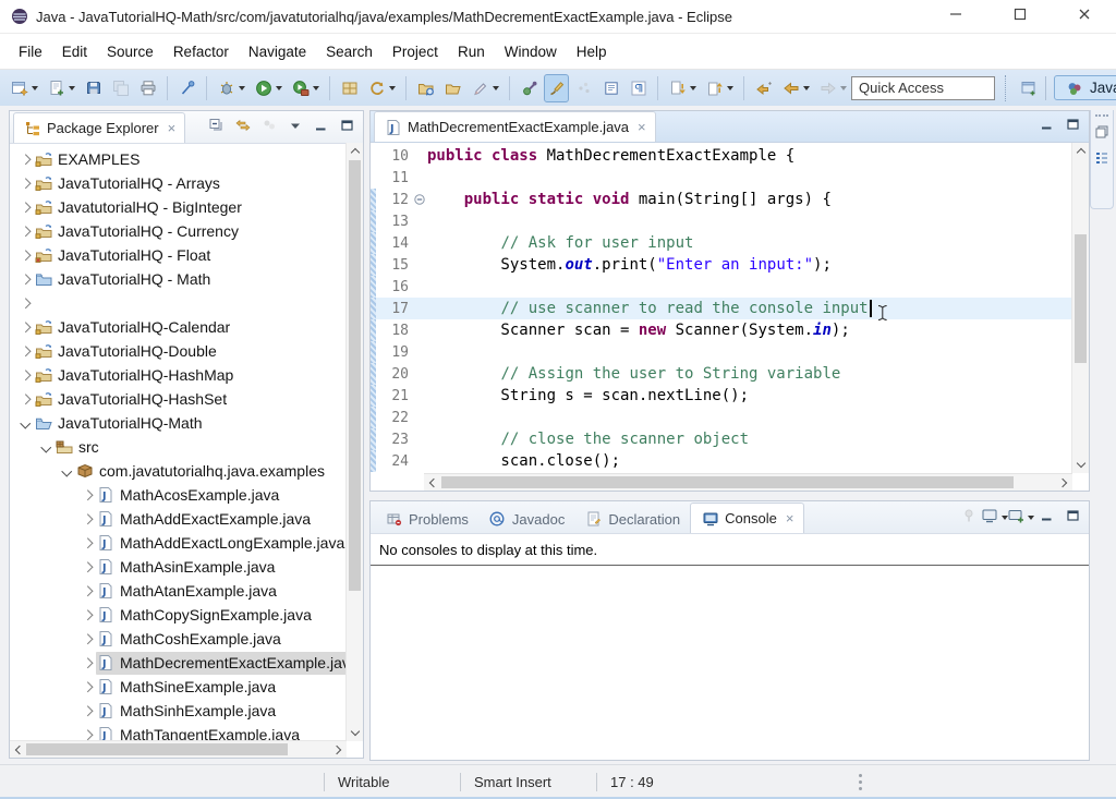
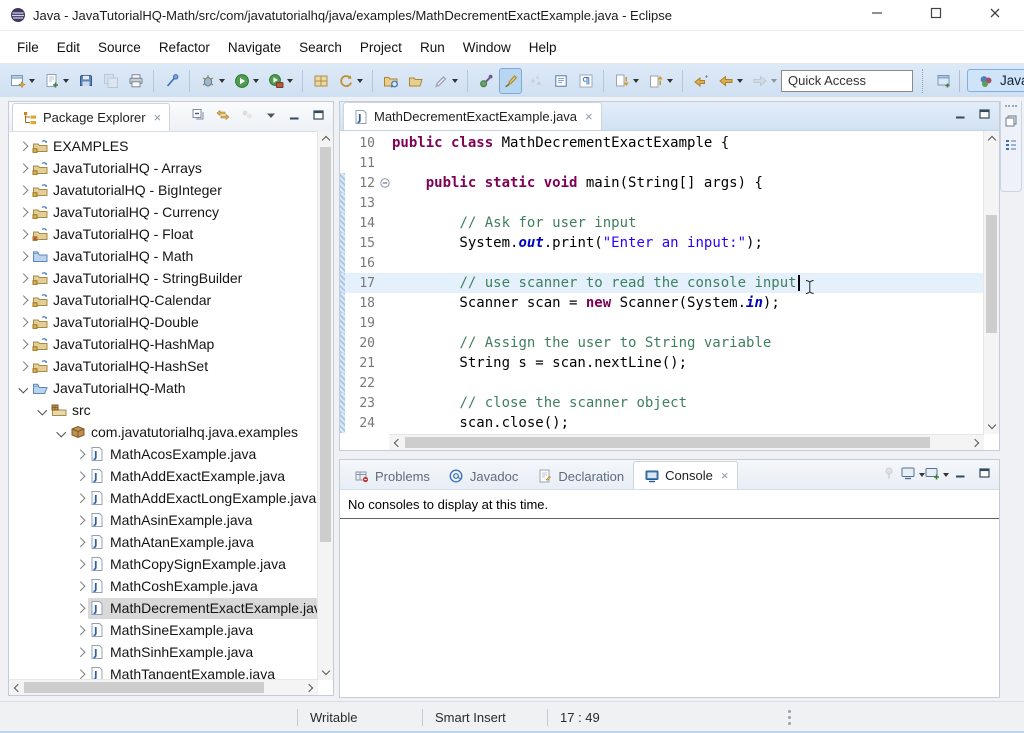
  Java - JavaTutorialHQ-Math/src/com/javatutorialhq/java/examples/MathDecrementExactExample.java - Eclipse
  File
  Edit
  Source
  Refactor
  Navigate
  Search
  Project
  Run
  Window
  Help
  Quick Access
  Jav
  Package Explorer
  ×
  EXAMPLES
  JavaTutorialHQ - Arrays
  JavatutorialHQ - BigInteger
  JavaTutorialHQ - Currency
  JavaTutorialHQ - Float
  JavaTutorialHQ - Math
+ JavaTutorialHQ - StringBuilder
  JavaTutorialHQ-Calendar
  JavaTutorialHQ-Double
  JavaTutorialHQ-HashMap
  JavaTutorialHQ-HashSet
  JavaTutorialHQ-Math
  src
  com.javatutorialhq.java.examples
  J
  MathAcosExample.java
  J
  MathAddExactExample.java
  J
  MathAddExactLongExample.java
  J
  MathAsinExample.java
  J
  MathAtanExample.java
  J
  MathCopySignExample.java
  J
  MathCoshExample.java
  J
  MathDecrementExactExample.ja
  J
  MathSineExample.java
  J
  MathSinhExample.java
  J
  MathTangentExample.java
  J
  MathDecrementExactExample.java
  ×
  10
  public class
  MathDecrementExactExample {
  11
  12
  public static void
  main(String[] args) {
  13
  14
  // Ask for user input
  15
  System.
  out
  .print(
  "Enter an input:"
  );
  16
  17
  // use scanner to read the console input
  18
  Scanner scan =
  new
  Scanner(System.
  in
  );
  19
  20
  // Assign the user to String variable
  21
  String s = scan.nextLine();
  22
  23
  // close the scanner object
  24
  scan.close();
  Problems
  Javadoc
  Declaration
  Console
  ×
  No consoles to display at this time.
  Writable
  Smart Insert
  17 : 49
